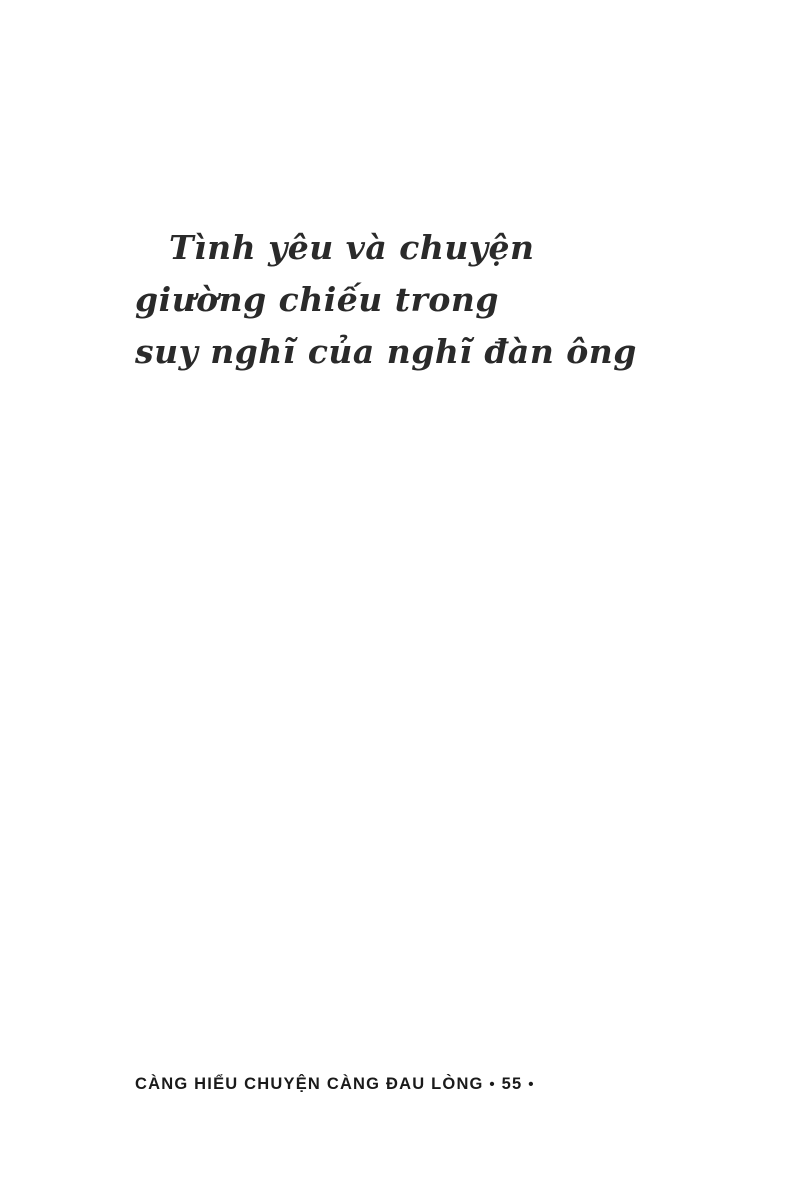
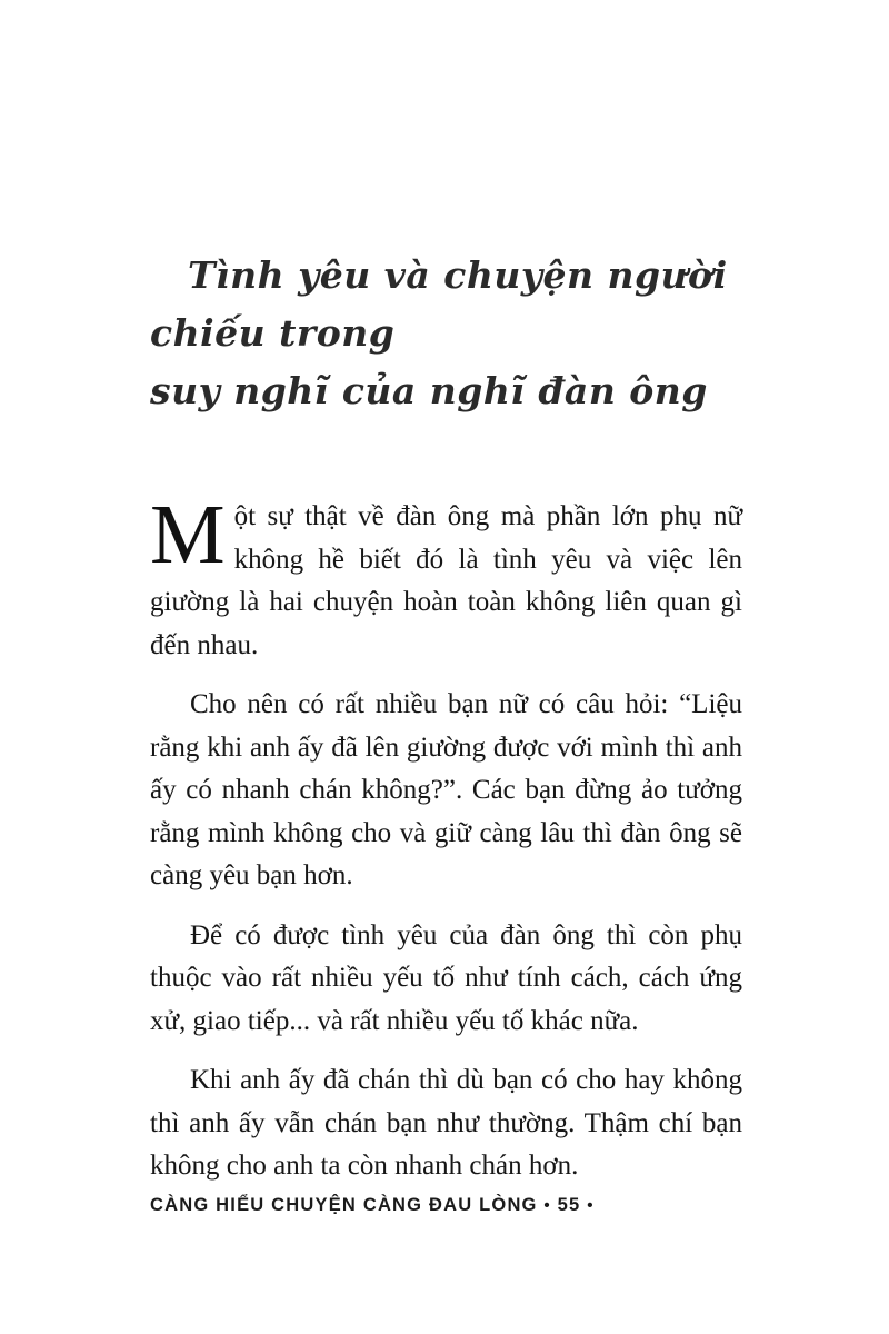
- Tình yêu và chuyện giường chiếu trong
+ Tình yêu và chuyện người chiếu trong
  suy nghĩ của nghĩ đàn ông
+ M
+ ột sự thật về đàn ông mà phần lớn phụ nữ không hề biết đó là tình yêu và việc lên giường là hai chuyện hoàn toàn không liên quan gì đến nhau.
+ Cho nên có rất nhiều bạn nữ có câu hỏi: “Liệu rằng khi anh ấy đã lên giường được với mình thì anh ấy có nhanh chán không?”. Các bạn đừng ảo tưởng rằng mình không cho và giữ càng lâu thì đàn ông sẽ càng yêu bạn hơn.
+ Để có được tình yêu của đàn ông thì còn phụ thuộc vào rất nhiều yếu tố như tính cách, cách ứng xử, giao tiếp... và rất nhiều yếu tố khác nữa.
+ Khi anh ấy đã chán thì dù bạn có cho hay không thì anh ấy vẫn chán bạn như thường. Thậm chí bạn không cho anh ta còn nhanh chán hơn.
  CÀNG HIỂU CHUYỆN CÀNG ĐAU LÒNG • 55 •
